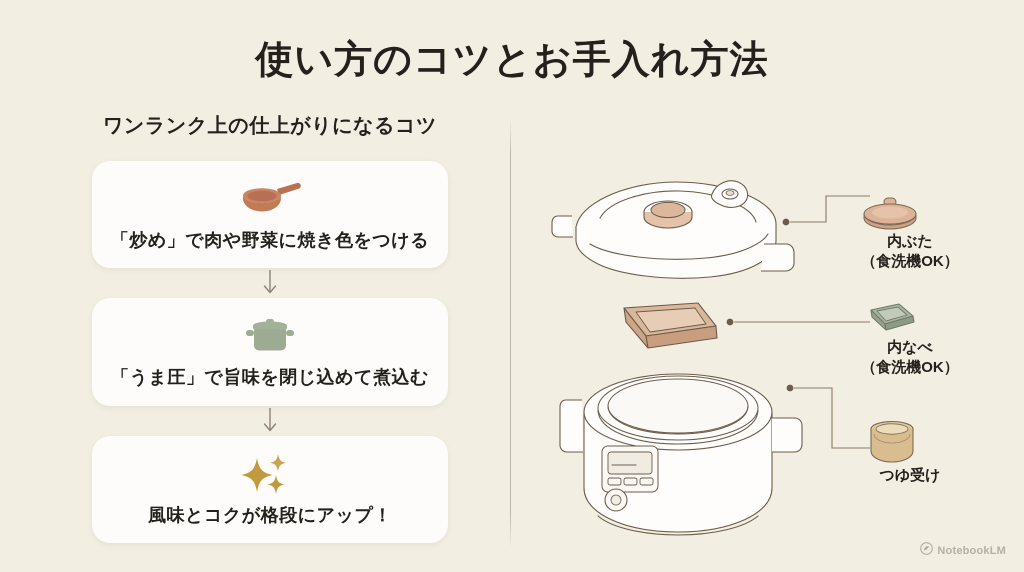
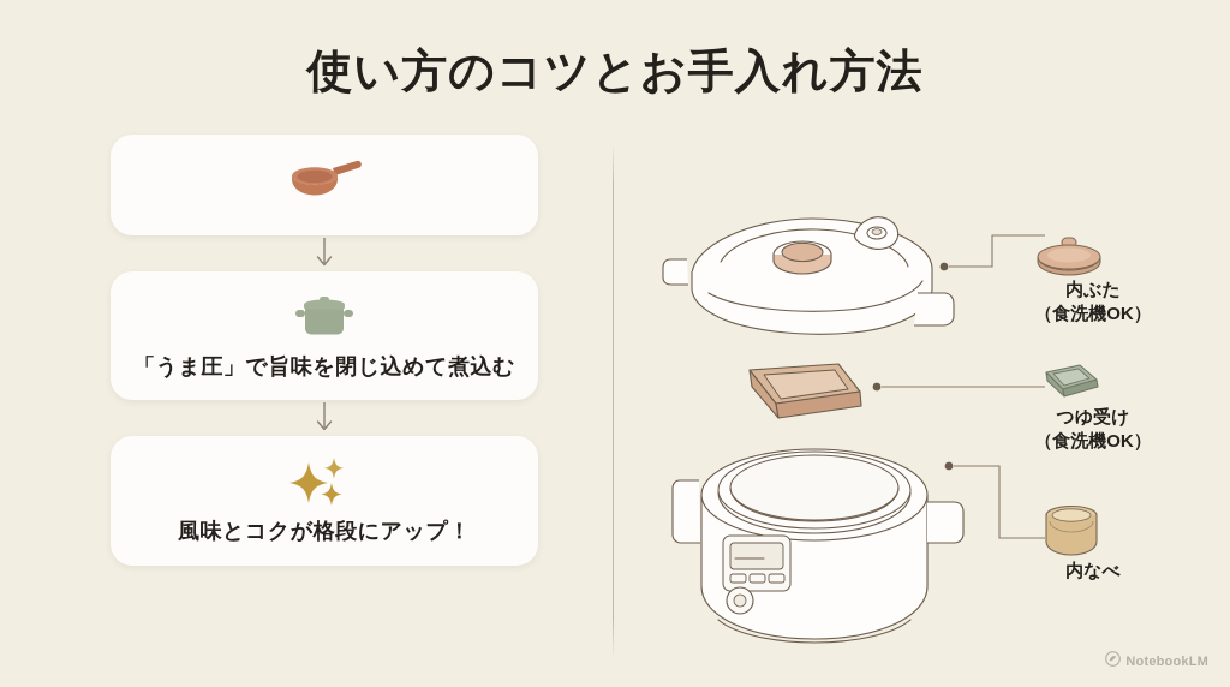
  使い方のコツとお手入れ方法
- ワンランク上の仕上がりになるコツ
- 「炒め」で肉や野菜に焼き色をつける
  「うま圧」で旨味を閉じ込めて煮込む
  風味とコクが格段にアップ！
  内ぶた
  （食洗機OK）
- 内なべ
+ つゆ受け
  （食洗機OK）
- つゆ受け
+ 内なべ
  NotebookLM
